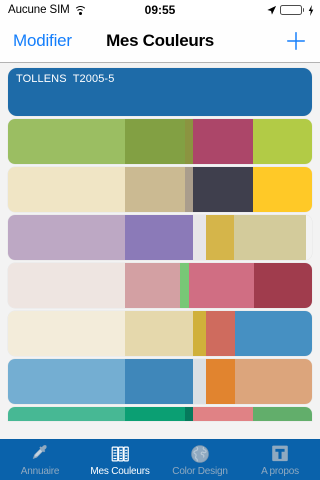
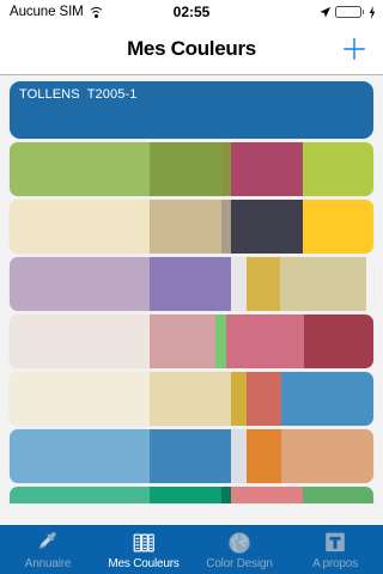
  Aucune SIM
- 09:55
+ 02:55
- Modifier
  Mes Couleurs
- TOLLENS T2005-5
+ TOLLENS T2005-1
  Annuaire
  Mes Couleurs
  Color Design
  A propos
